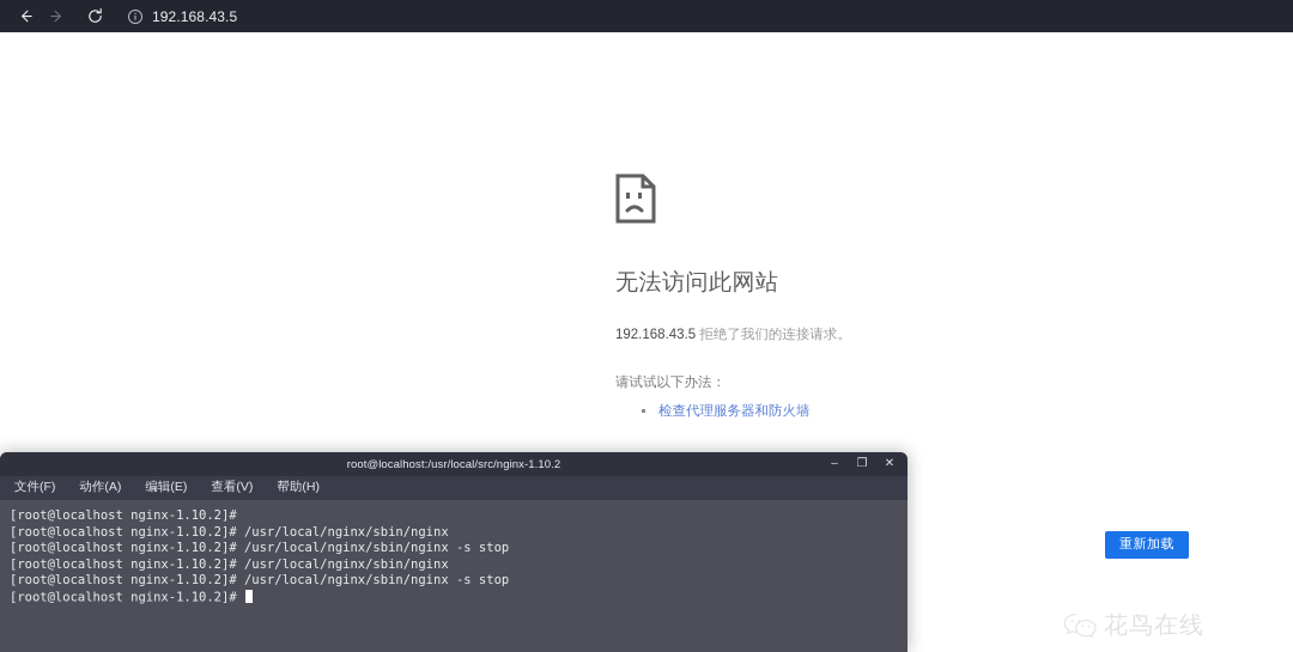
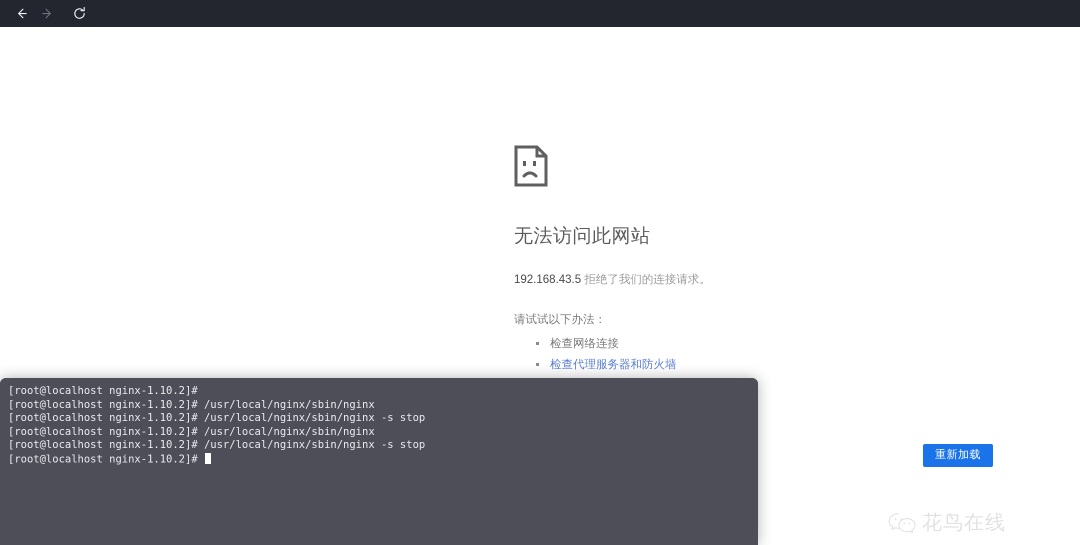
  无法访问此网站
  192.168.43.5 拒绝了我们的连接请求。
  请试试以下办法：
+ 检查网络连接
  检查代理服务器和防火墙
  重新加载
  花鸟在线
- 192.168.43.5
- root@localhost:/usr/local/src/nginx-1.10.2
- –
- ❐
- ✕
- 文件(F)
- 动作(A)
- 编辑(E)
- 查看(V)
- 帮助(H)
  [root@localhost nginx-1.10.2]#
  [root@localhost nginx-1.10.2]# /usr/local/nginx/sbin/nginx
  [root@localhost nginx-1.10.2]# /usr/local/nginx/sbin/nginx -s stop
  [root@localhost nginx-1.10.2]# /usr/local/nginx/sbin/nginx
  [root@localhost nginx-1.10.2]# /usr/local/nginx/sbin/nginx -s stop
  [root@localhost nginx-1.10.2]#
